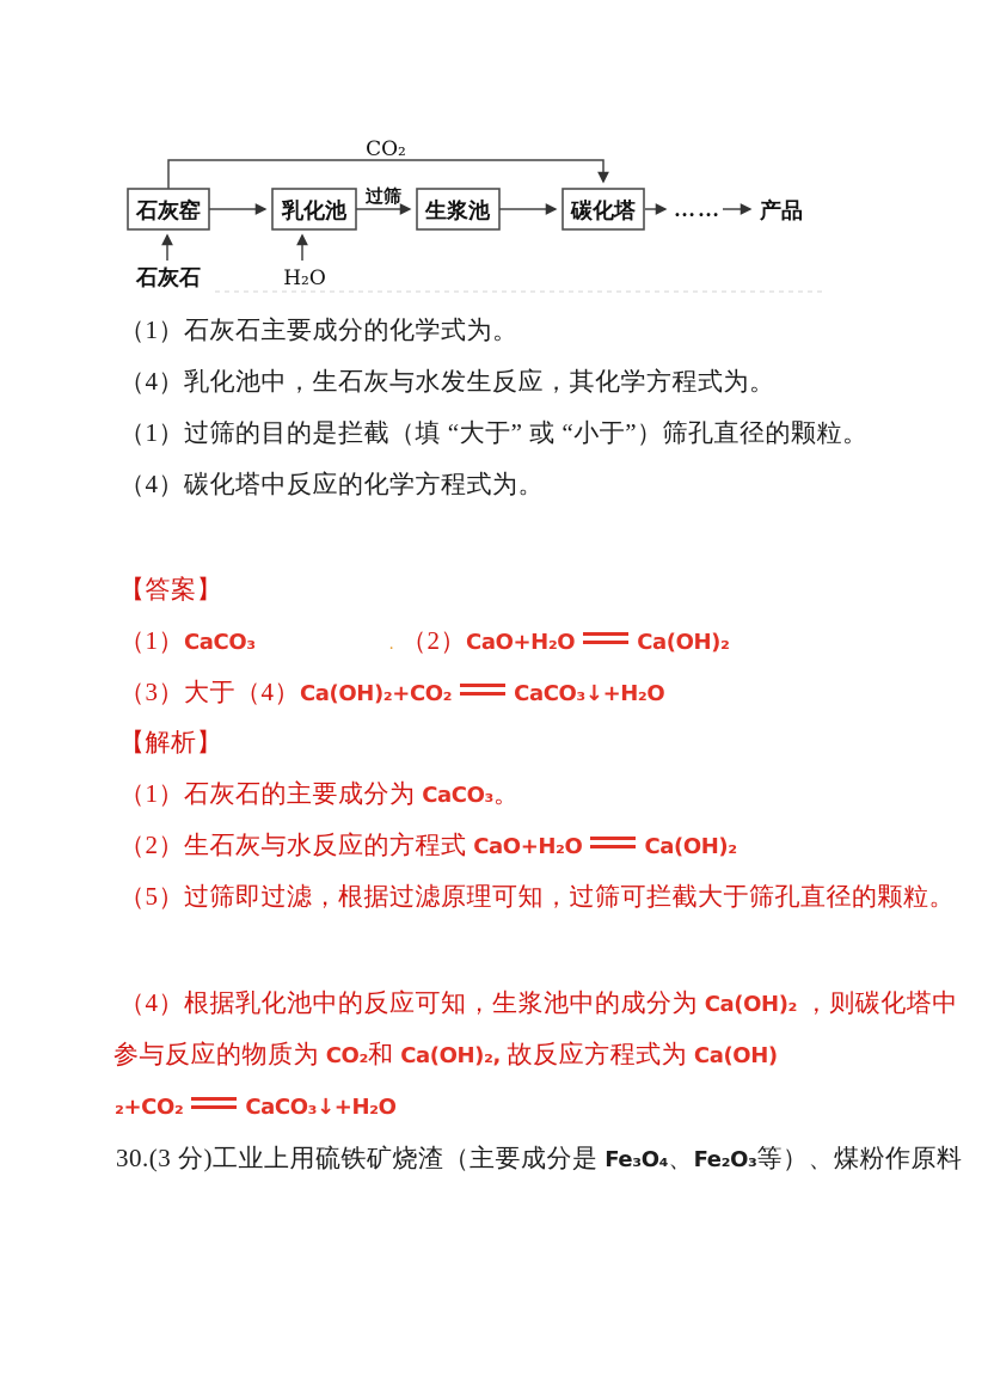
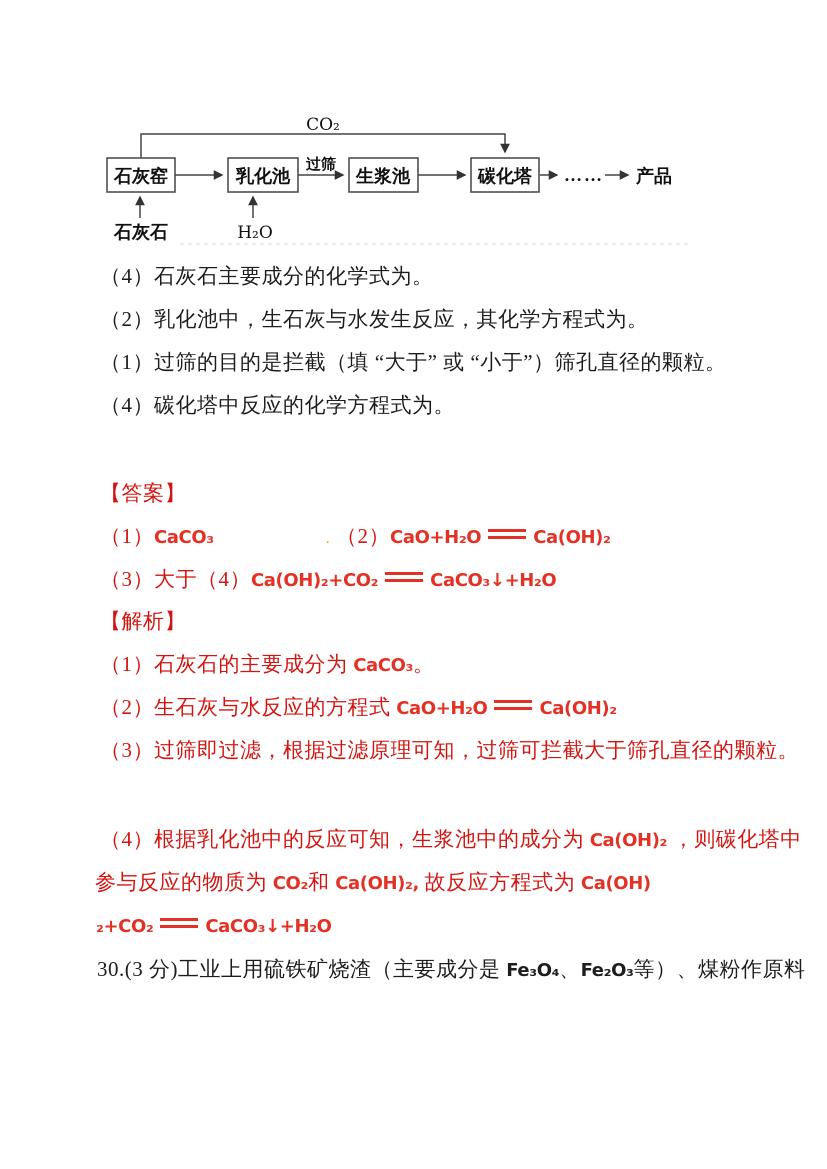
  CO₂
  石灰窑
  乳化池
  生浆池
  碳化塔
  过筛
  ……
  产品
  石灰石
  H₂O
- （1）石灰石主要成分的化学式为。
+ （4）石灰石主要成分的化学式为。
- （4）乳化池中，生石灰与水发生反应，其化学方程式为。
+ （2）乳化池中，生石灰与水发生反应，其化学方程式为。
  （1）过筛的目的是拦截（填 “大于” 或 “小于”）筛孔直径的颗粒。
  （4）碳化塔中反应的化学方程式为。
  【答案】
  （1）CaCO₃ . （2）CaO+H₂O Ca(OH)₂
  （3）大于（4）Ca(OH)₂+CO₂ CaCO₃↓+H₂O
  【解析】
  （1）石灰石的主要成分为 CaCO₃。
  （2）生石灰与水反应的方程式 CaO+H₂O Ca(OH)₂
- （5）过筛即过滤，根据过滤原理可知，过筛可拦截大于筛孔直径的颗粒。
+ （3）过筛即过滤，根据过滤原理可知，过筛可拦截大于筛孔直径的颗粒。
  （4）根据乳化池中的反应可知，生浆池中的成分为 Ca(OH)₂ ，则碳化塔中
  参与反应的物质为 CO₂和 Ca(OH)₂, 故反应方程式为 Ca(OH)
  ₂+CO₂ CaCO₃↓+H₂O
  30.(3 分)工业上用硫铁矿烧渣（主要成分是 Fe₃O₄、Fe₂O₃等）、煤粉作原料
